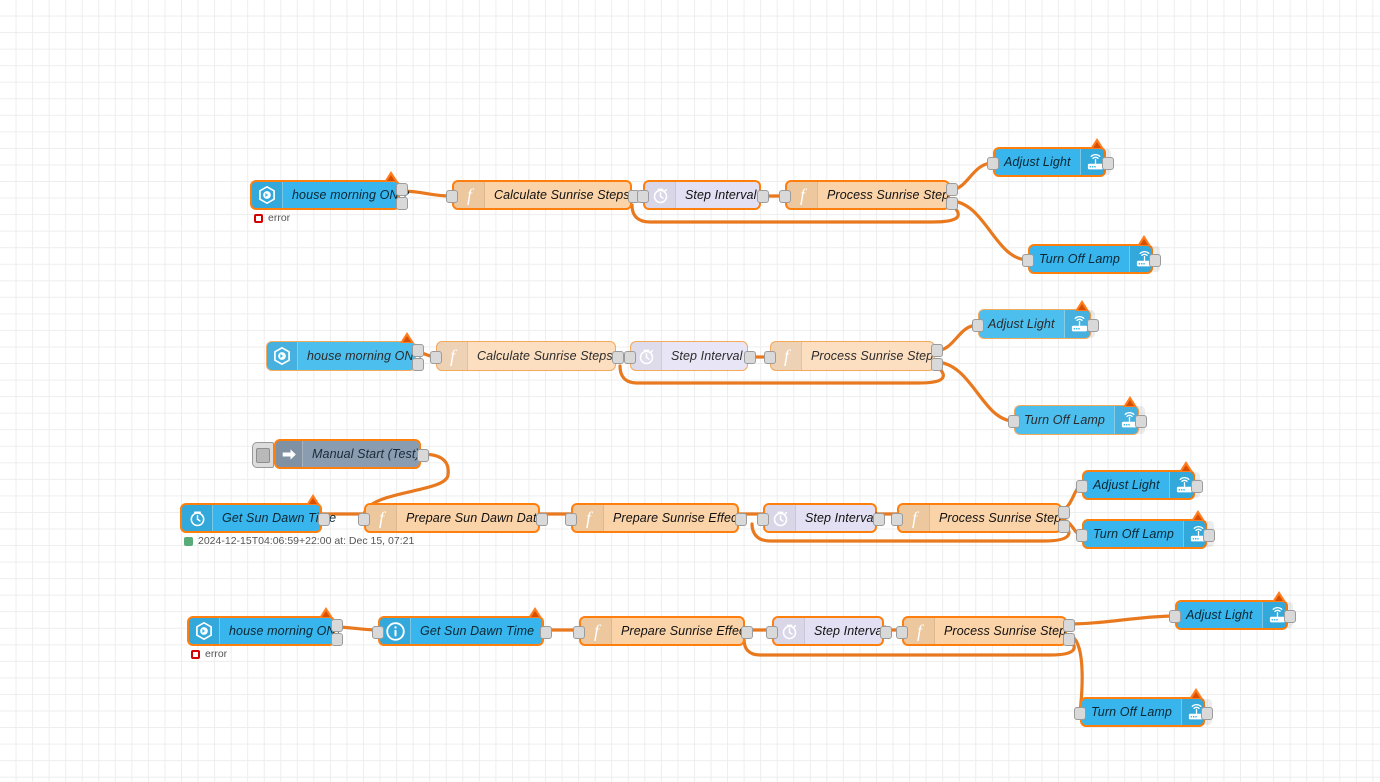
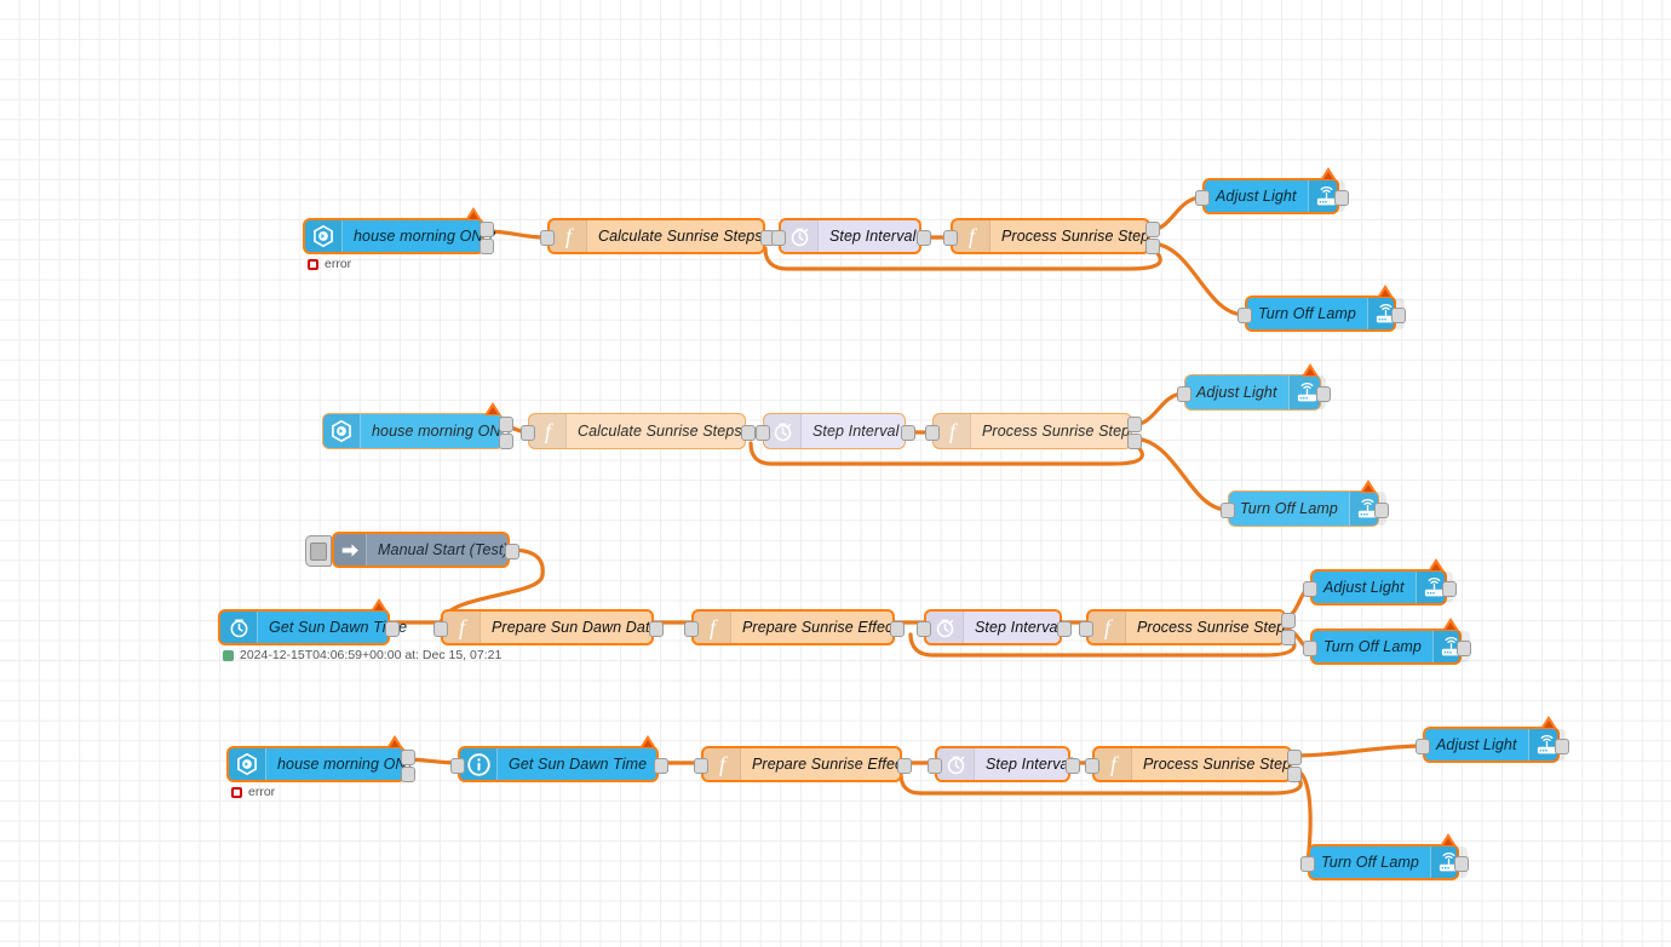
  house morning ON
  error
  f
  Calculate Sunrise Steps
  Step Interval
  f
  Process Sunrise Step
  Adjust Light
  Turn Off Lamp
  house morning ON
  f
  Calculate Sunrise Steps
  Step Interval
  f
  Process Sunrise Step
  Adjust Light
  Turn Off Lamp
  Manual Start (Test
  Get Sun Dawn Te
- 2024-12-15T04:06:59+22:00 at: Dec 15, 07:21
+ 2024-12-15T04:06:59+00:00 at: Dec 15, 07:21
  f
  Prepare Sun Dawn Dat
  f
  Prepare Sunrise Effe
  Step Interva
  f
  Process Sunrise Step
  Adjust Light
  Turn Off Lamp
  house morning O
  error
  Get Sun Dawn Time
  f
  Prepare Sunrise Effe
  Step Interv
  f
  Process Sunrise Step
  Adjust Light
  Turn Off Lamp
